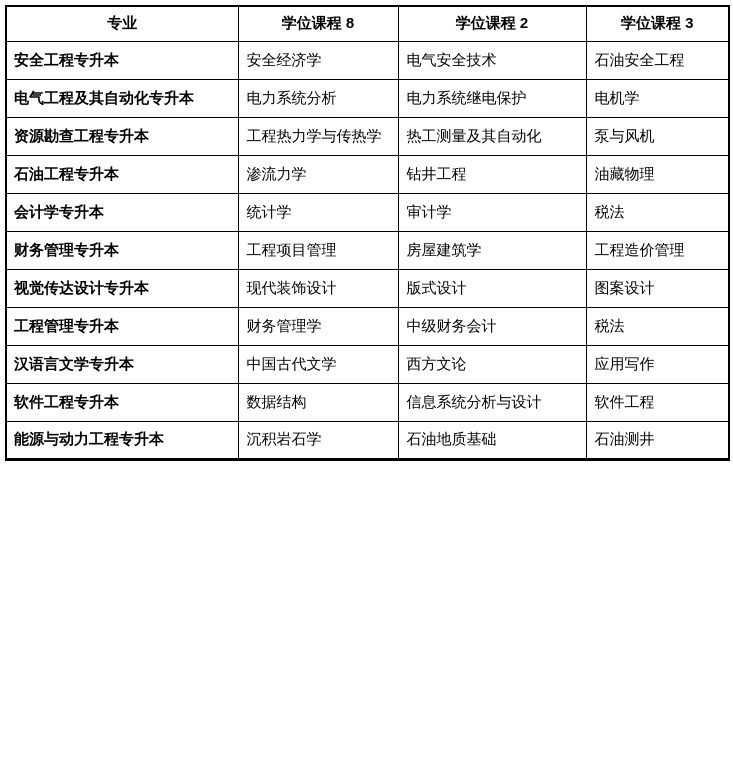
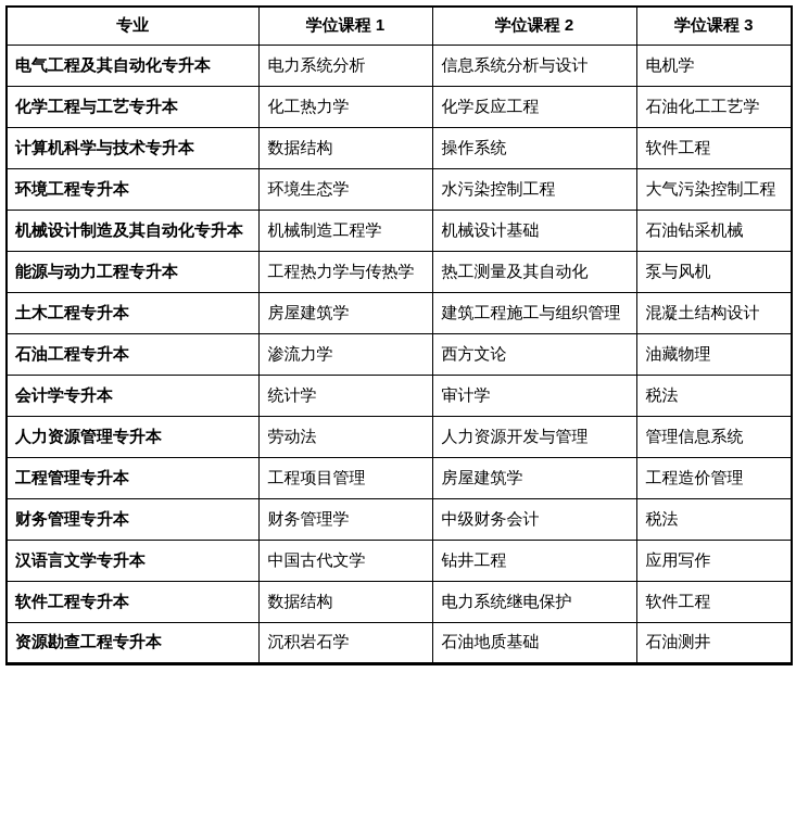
- 专业	学位课程 8	学位课程 2	学位课程 3
+ 专业	学位课程 1	学位课程 2	学位课程 3
- 安全工程专升本	安全经济学	电气安全技术	石油安全工程
- 电气工程及其自动化专升本	电力系统分析	电力系统继电保护	电机学
+ 电气工程及其自动化专升本	电力系统分析	信息系统分析与设计	电机学
+ 化学工程与工艺专升本	化工热力学	化学反应工程	石油化工工艺学
+ 计算机科学与技术专升本	数据结构	操作系统	软件工程
+ 环境工程专升本	环境生态学	水污染控制工程	大气污染控制工程
+ 机械设计制造及其自动化专升本	机械制造工程学	机械设计基础	石油钻采机械
- 资源勘查工程专升本	工程热力学与传热学	热工测量及其自动化	泵与风机
+ 能源与动力工程专升本	工程热力学与传热学	热工测量及其自动化	泵与风机
+ 土木工程专升本	房屋建筑学	建筑工程施工与组织管理	混凝土结构设计
- 石油工程专升本	渗流力学	钻井工程	油藏物理
+ 石油工程专升本	渗流力学	西方文论	油藏物理
  会计学专升本	统计学	审计学	税法
+ 人力资源管理专升本	劳动法	人力资源开发与管理	管理信息系统
- 财务管理专升本	工程项目管理	房屋建筑学	工程造价管理
+ 工程管理专升本	工程项目管理	房屋建筑学	工程造价管理
- 视觉传达设计专升本	现代装饰设计	版式设计	图案设计
- 工程管理专升本	财务管理学	中级财务会计	税法
+ 财务管理专升本	财务管理学	中级财务会计	税法
- 汉语言文学专升本	中国古代文学	西方文论	应用写作
+ 汉语言文学专升本	中国古代文学	钻井工程	应用写作
- 软件工程专升本	数据结构	信息系统分析与设计	软件工程
+ 软件工程专升本	数据结构	电力系统继电保护	软件工程
- 能源与动力工程专升本	沉积岩石学	石油地质基础	石油测井
+ 资源勘查工程专升本	沉积岩石学	石油地质基础	石油测井
